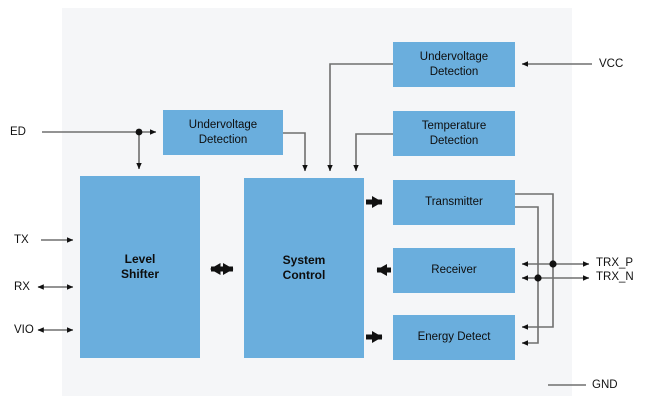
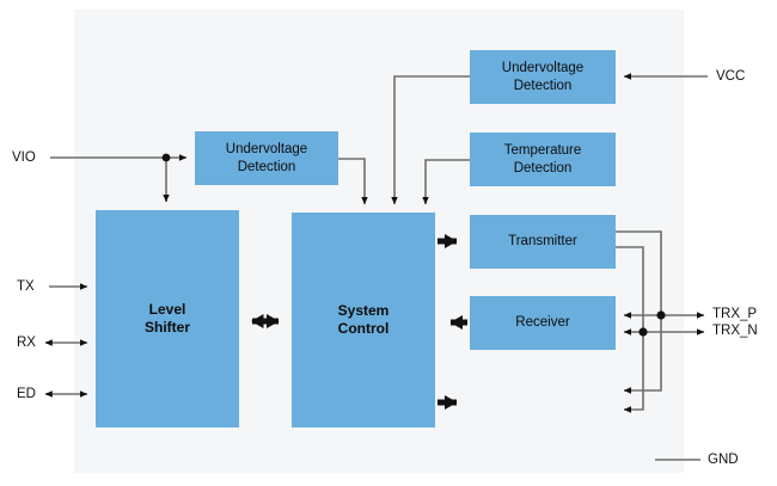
  Level
  Shifter
  System
  Control
  Undervoltage
  Detection
  Undervoltage
  Detection
  Temperature
  Detection
  Transmitter
  Receiver
- Energy Detect
- ED
+ VIO
  TX
  RX
- VIO
+ ED
  VCC
  TRX_P
  TRX_N
  GND
